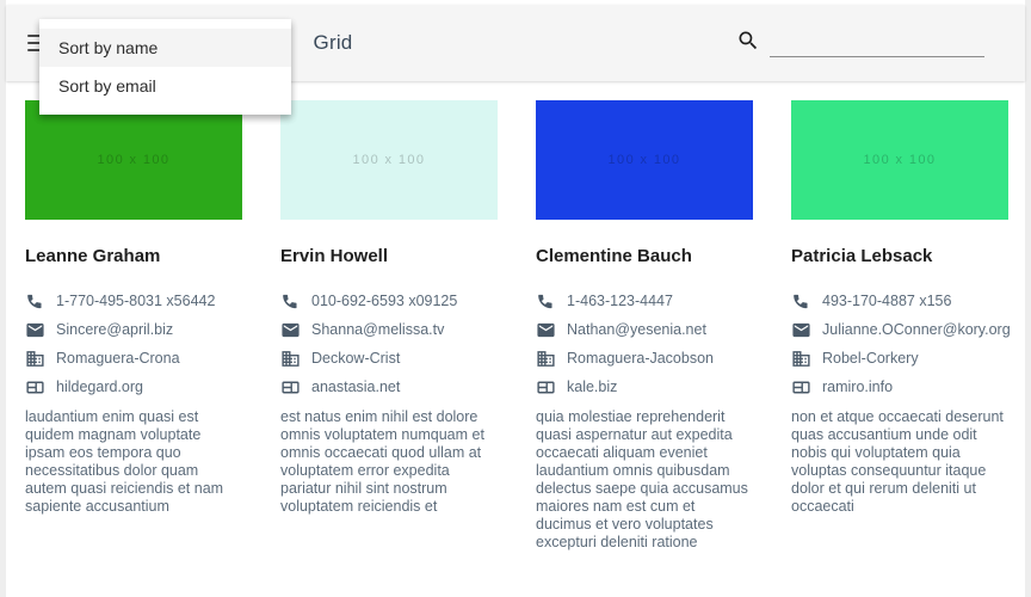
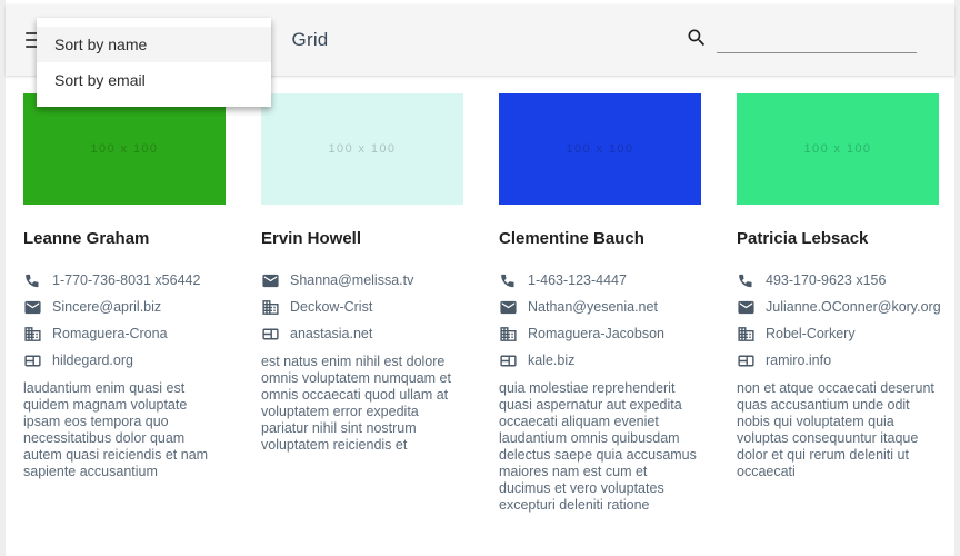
  Grid
  100 x 100
  Leanne Graham
- 1-770-495-8031 x56442
+ 1-770-736-8031 x56442
  Sincere@april.biz
  Romaguera-Crona
  hildegard.org
  laudantium enim quasi est quidem magnam voluptate ipsam eos tempora quo necessitatibus dolor quam autem quasi reiciendis et nam sapiente accusantium
  100 x 100
  Ervin Howell
- 010-692-6593 x09125
  Shanna@melissa.tv
  Deckow-Crist
  anastasia.net
  est natus enim nihil est dolore omnis voluptatem numquam et omnis occaecati quod ullam at voluptatem error expedita pariatur nihil sint nostrum voluptatem reiciendis et
  100 x 100
  Clementine Bauch
  1-463-123-4447
  Nathan@yesenia.net
  Romaguera-Jacobson
  kale.biz
  quia molestiae reprehenderit quasi aspernatur aut expedita occaecati aliquam eveniet laudantium omnis quibusdam delectus saepe quia accusamus maiores nam est cum et ducimus et vero voluptates excepturi deleniti ratione
  100 x 100
  Patricia Lebsack
- 493-170-4887 x156
+ 493-170-9623 x156
  Julianne.OConner@kory.org
  Robel-Corkery
  ramiro.info
  non et atque occaecati deserunt quas accusantium unde odit nobis qui voluptatem quia voluptas consequuntur itaque dolor et qui rerum deleniti ut occaecati
  Sort by name
  Sort by email
